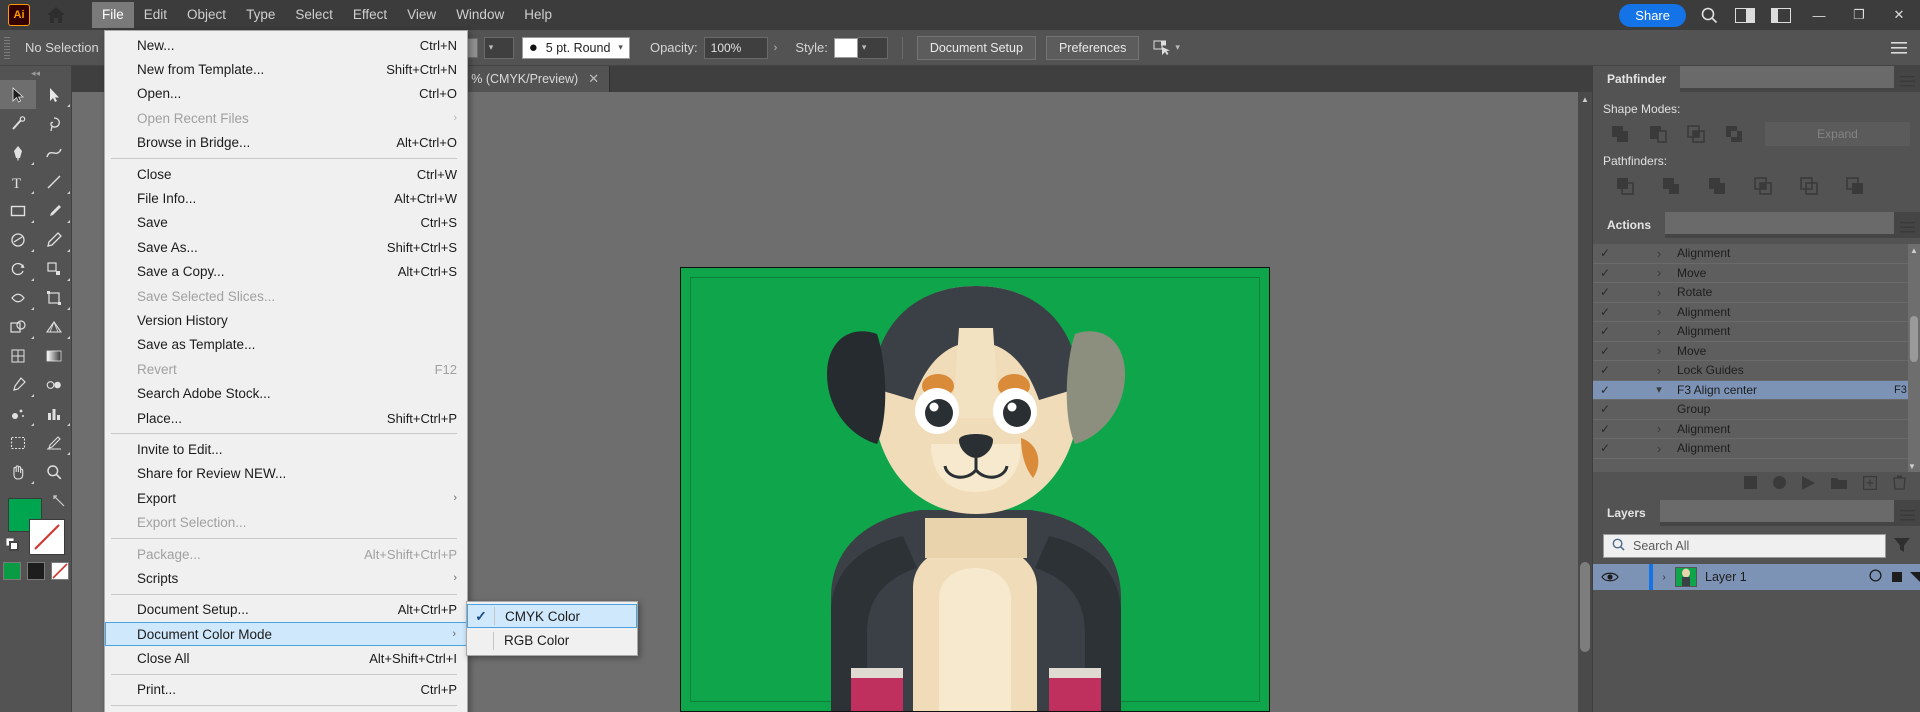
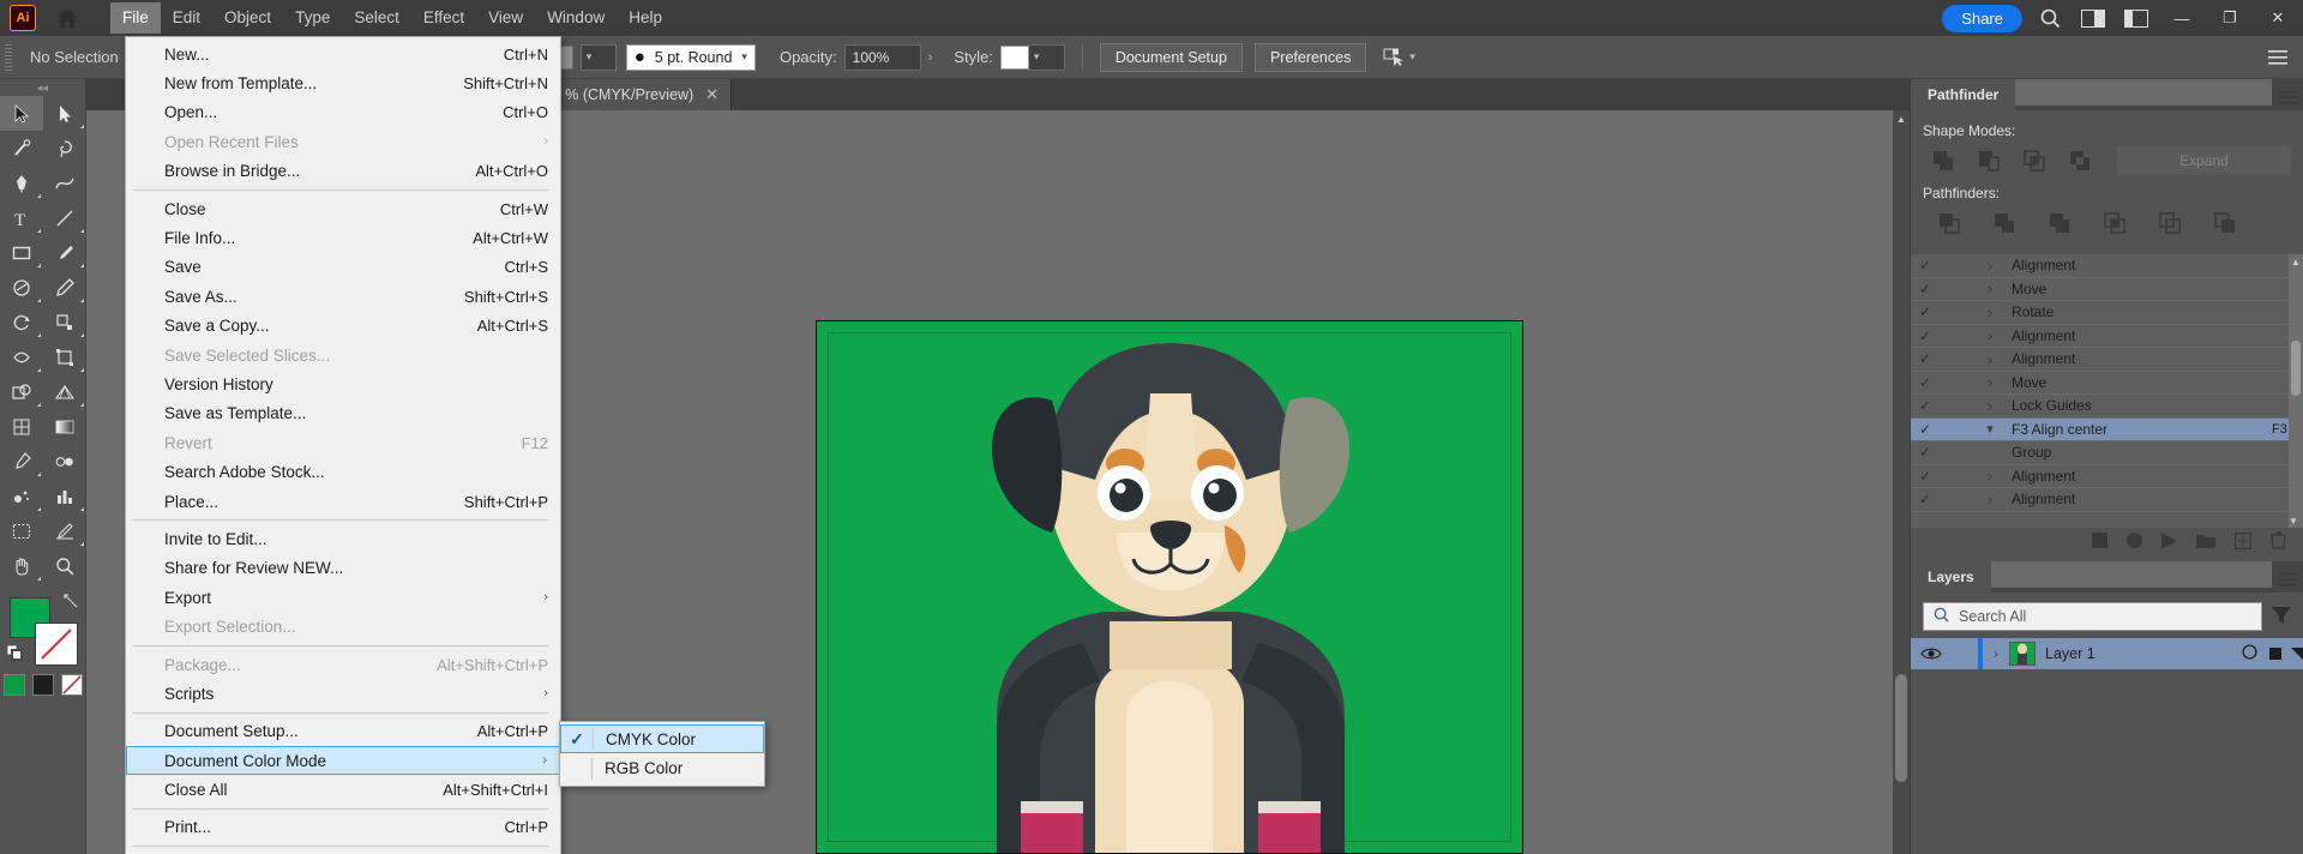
  Ai
  File
  Edit
  Object
  Type
  Select
  Effect
  View
  Window
  Help
  Share
  —
  ❐
  ✕
  No Selection
  ▾
  ●
  5 pt. Round
  ▾
  Opacity:
  100%
  ›
  Style:
  ▾
  Document Setup
  Preferences
  ▾
  ◂◂
  T
  ✕
  ▲
  Pathfinder
  Shape Modes:
  Expand
  Pathfinders:
- Actions
  ✓
  ›
  Alignment
  ✓
  ›
  Move
  ✓
  ›
  Rotate
  ✓
  ›
  Alignment
  ✓
  ›
  Alignment
  ✓
  ›
  Move
  ✓
  ›
  Lock Guides
  ✓
  ▾
  F3 Align center
  F3
  ✓
  Group
  ✓
  ›
  Alignment
  ✓
  ›
  Alignment
  ▲
  ▼
  Layers
  Search All
  ›
  Layer 1
  New...
  Ctrl+N
  New from Template...
  Shift+Ctrl+N
  Open...
  Ctrl+O
  Open Recent Files
  ›
  Browse in Bridge...
  Alt+Ctrl+O
  Close
  Ctrl+W
  File Info...
  Alt+Ctrl+W
  Save
  Ctrl+S
  Save As...
  Shift+Ctrl+S
  Save a Copy...
  Alt+Ctrl+S
  Save Selected Slices...
  Version History
  Save as Template...
  Revert
  F12
  Search Adobe Stock...
  Place...
  Shift+Ctrl+P
  Invite to Edit...
  Share for Review NEW...
  Export
  ›
  Export Selection...
  Package...
  Alt+Shift+Ctrl+P
  Scripts
  ›
  Document Setup...
  Alt+Ctrl+P
  Document Color Mode
  ›
  Close All
  Alt+Shift+Ctrl+I
  Print...
  Ctrl+P
  ✓
  CMYK Color
  RGB Color
